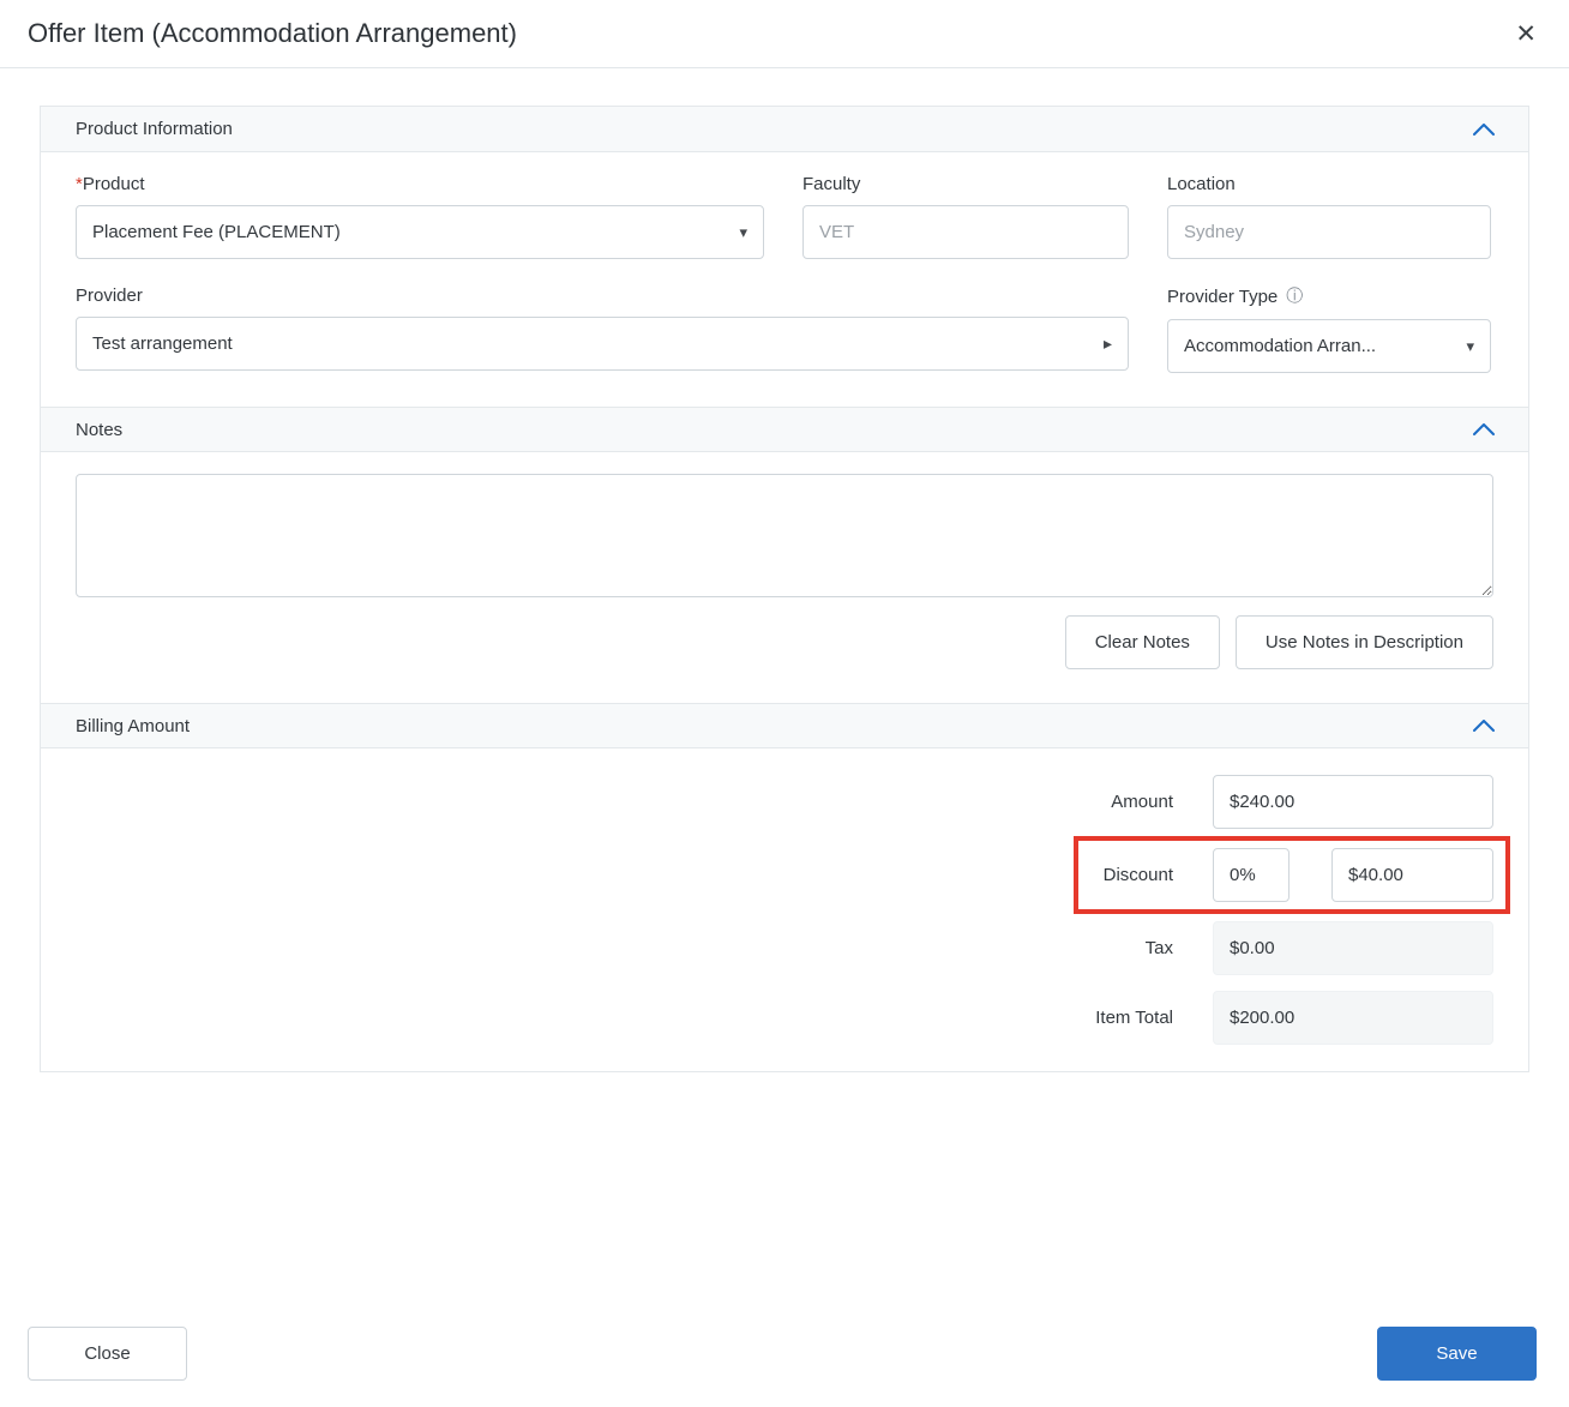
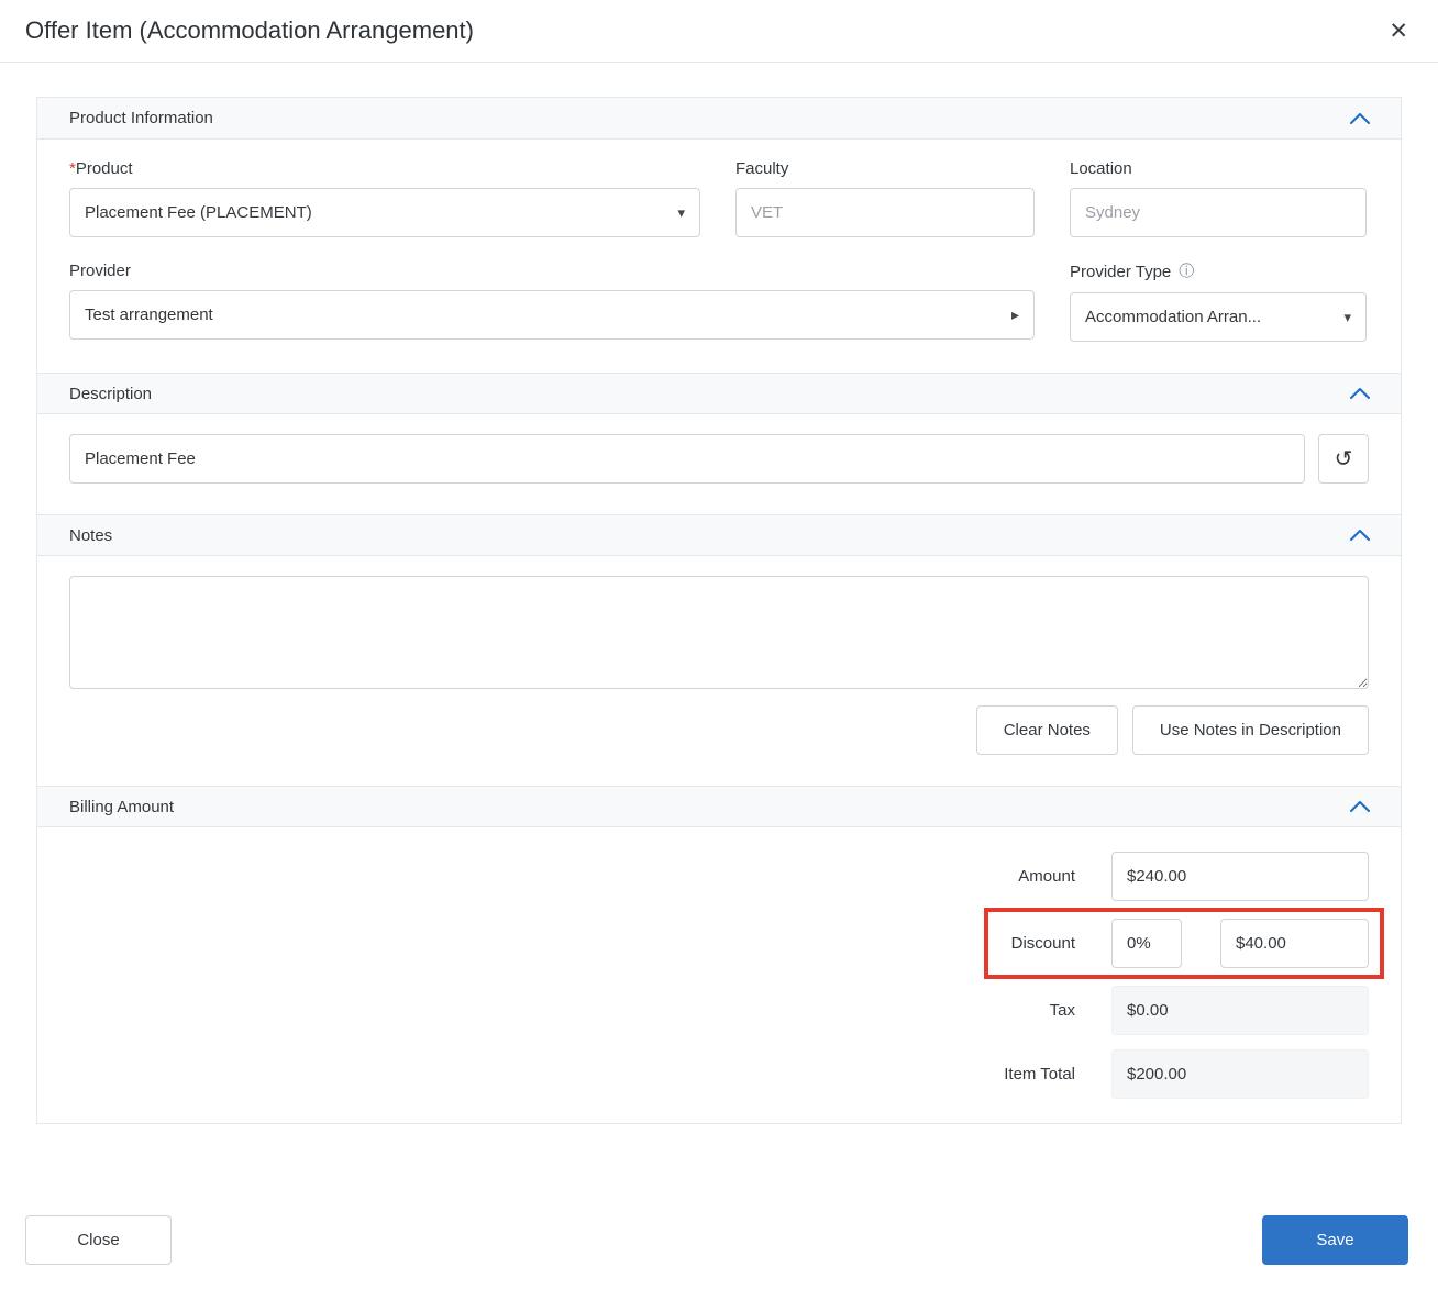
  Offer Item (Accommodation Arrangement)
  ✕
  Product Information
  *Product
  Placement Fee (PLACEMENT)
  ▾
  Faculty
  VET
  Location
  Sydney
  Provider
  Test arrangement
  ▸
  Provider Type
  ⓘ
  Accommodation Arran...
  ▾
+ Description
+ Placement Fee
+ ↺
  Notes
  Clear Notes
  Use Notes in Description
  Billing Amount
  Amount
  $240.00
  Discount
  0%
  $40.00
  Tax
  $0.00
  Item Total
  $200.00
  Close
  Save
